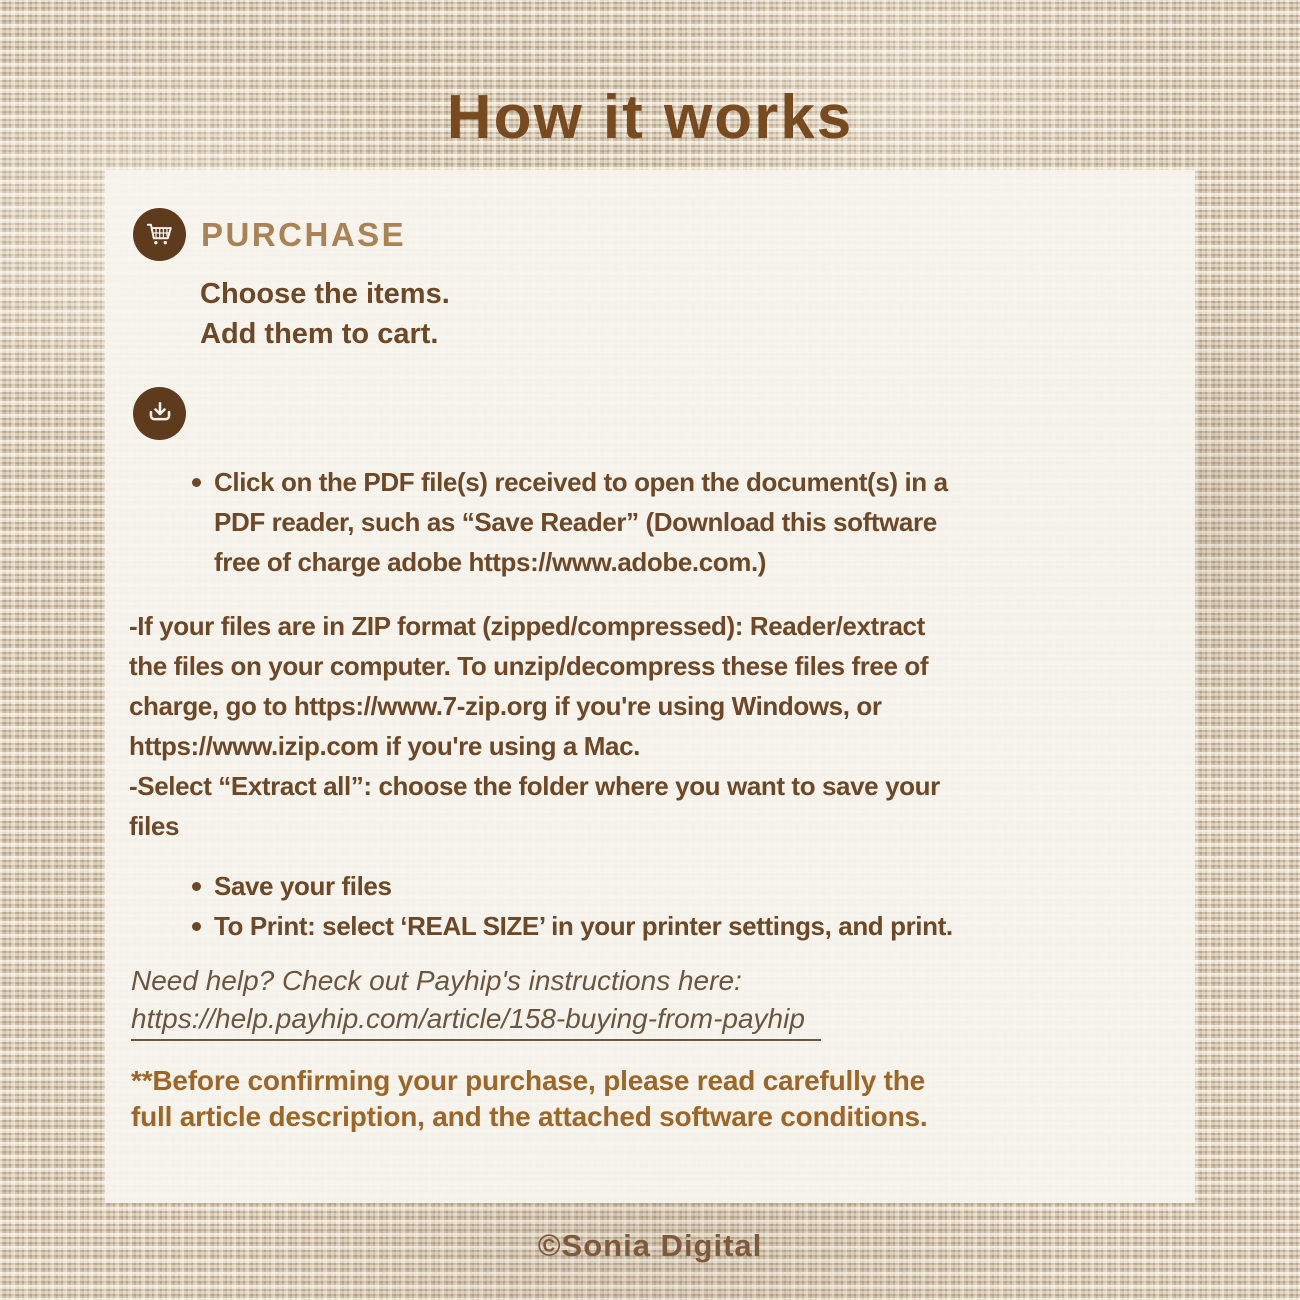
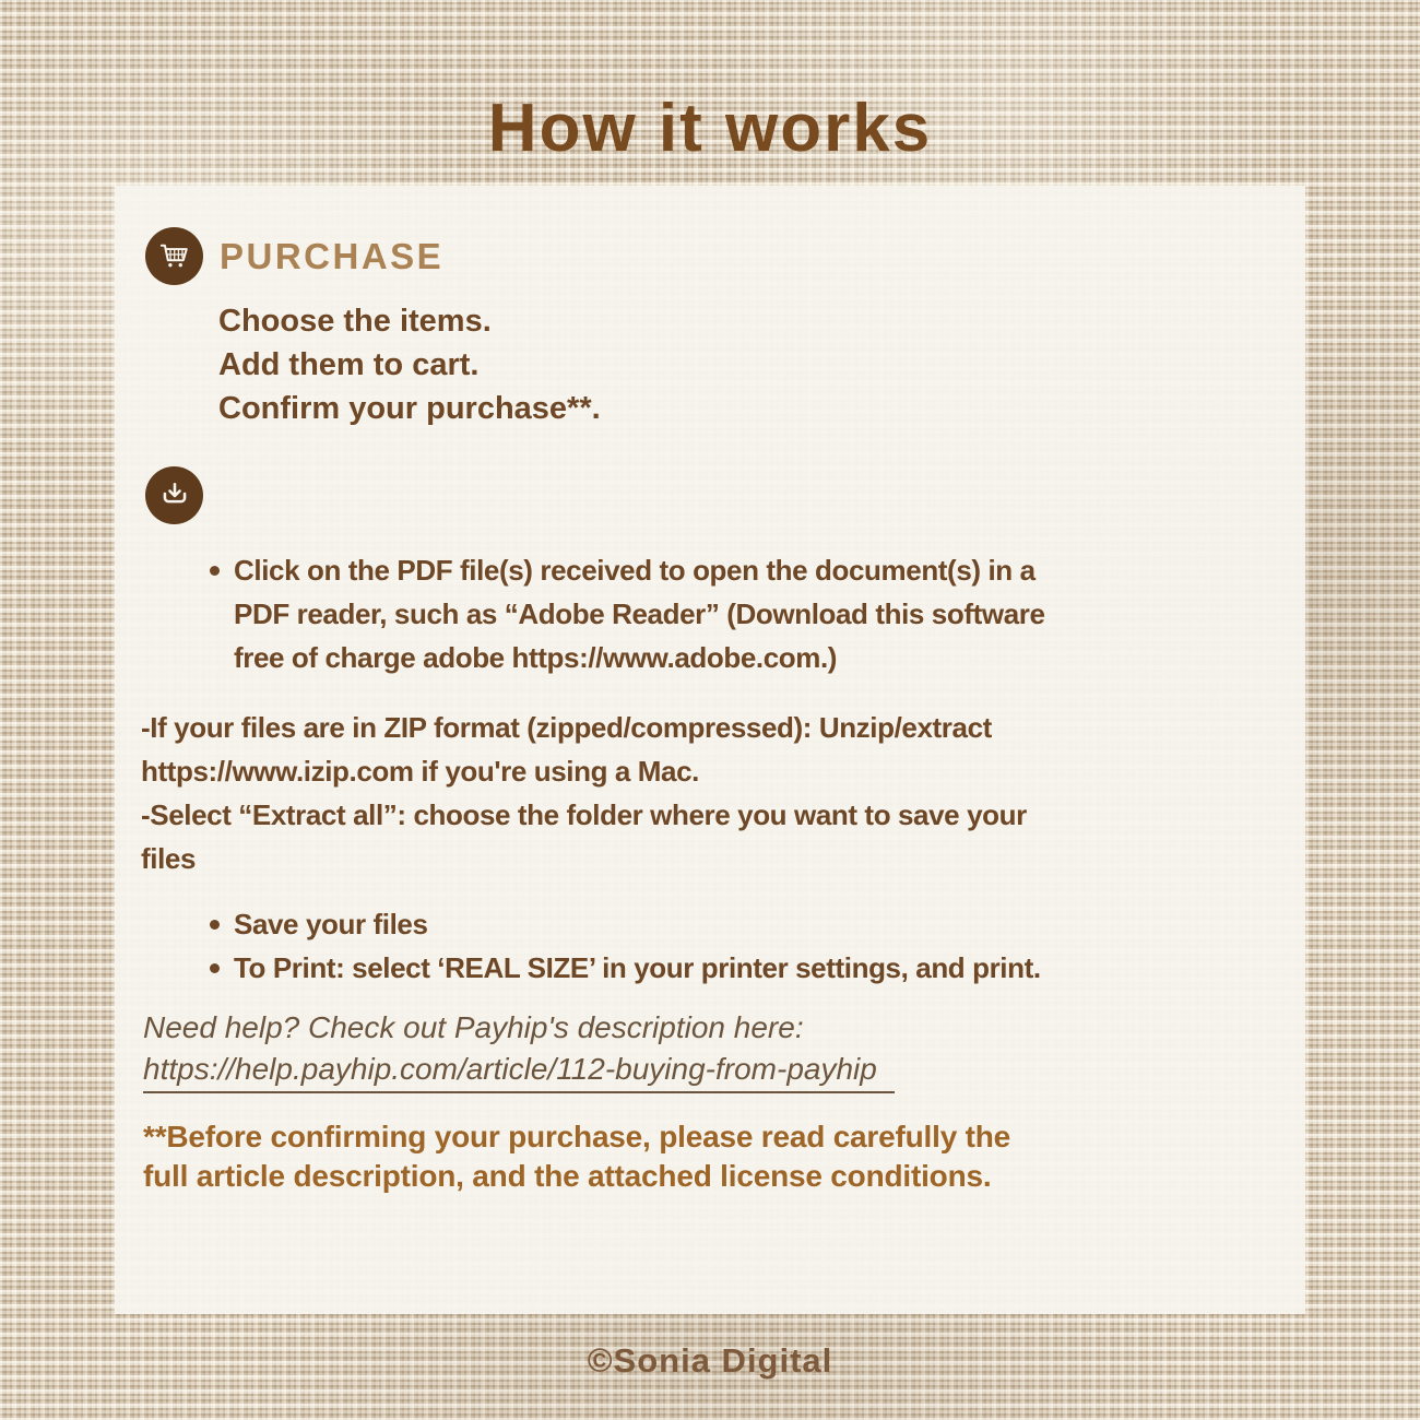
  How it works
  PURCHASE
  Choose the items.
  Add them to cart.
+ Confirm your purchase**.
  Click on the PDF file(s) received to open the document(s) in a
- PDF reader, such as “Save Reader” (Download this software
+ PDF reader, such as “Adobe Reader” (Download this software
  free of charge adobe https://www.adobe.com.)
- -If your files are in ZIP format (zipped/compressed): Reader/extract
+ -If your files are in ZIP format (zipped/compressed): Unzip/extract
- the files on your computer. To unzip/decompress these files free of
- charge, go to https://www.7-zip.org if you're using Windows, or
  https://www.izip.com if you're using a Mac.
  -Select “Extract all”: choose the folder where you want to save your
  files
  Save your files
  To Print: select ‘REAL SIZE’ in your printer settings, and print.
- Need help? Check out Payhip's instructions here:
+ Need help? Check out Payhip's description here:
- https://help.payhip.com/article/158-buying-from-payhip
+ https://help.payhip.com/article/112-buying-from-payhip
  **Before confirming your purchase, please read carefully the
- full article description, and the attached software conditions.
+ full article description, and the attached license conditions.
  ©Sonia Digital
